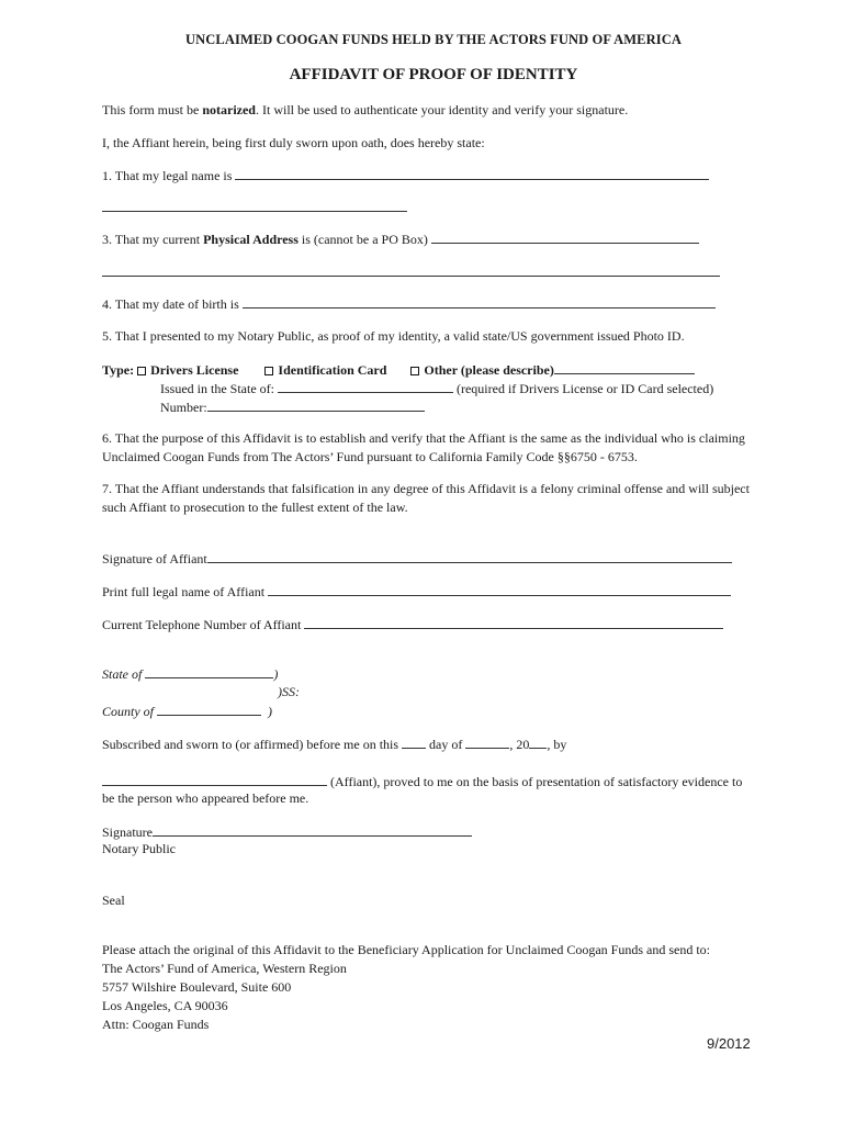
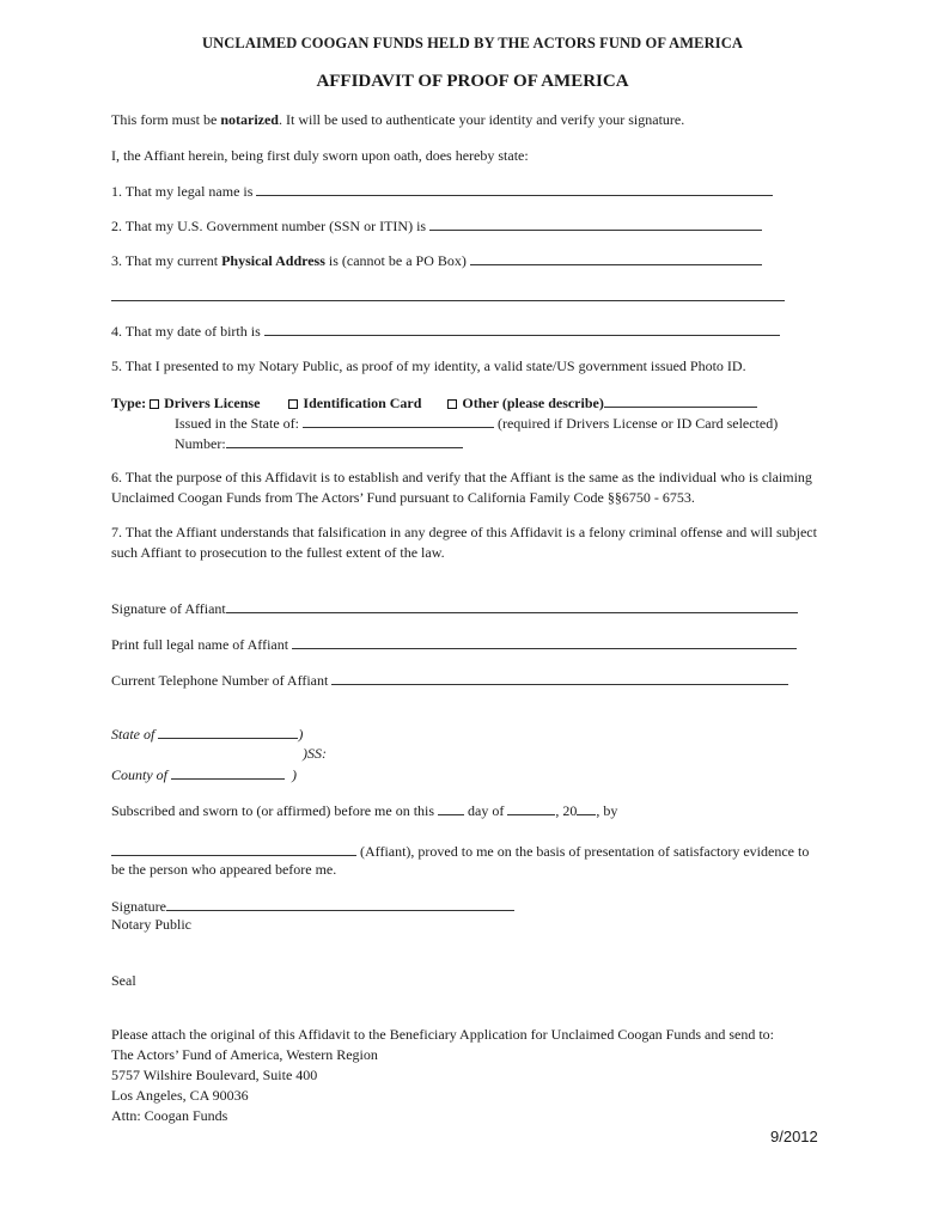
  UNCLAIMED COOGAN FUNDS HELD BY THE ACTORS FUND OF AMERICA
- AFFIDAVIT OF PROOF OF IDENTITY
+ AFFIDAVIT OF PROOF OF AMERICA
  This form must be notarized. It will be used to authenticate your identity and verify your signature.
  I, the Affiant herein, being first duly sworn upon oath, does hereby state:
  1. That my legal name is
+ 2. That my U.S. Government number (SSN or ITIN) is
  3. That my current Physical Address is (cannot be a PO Box)
  4. That my date of birth is
  5. That I presented to my Notary Public, as proof of my identity, a valid state/US government issued Photo ID.
  Type: Drivers License Identification Card Other (please describe)
  Issued in the State of: (required if Drivers License or ID Card selected)
  Number:
  6. That the purpose of this Affidavit is to establish and verify that the Affiant is the same as the individual who is claiming Unclaimed Coogan Funds from The Actors’ Fund pursuant to California Family Code §§6750 - 6753.
  7. That the Affiant understands that falsification in any degree of this Affidavit is a felony criminal offense and will subject such Affiant to prosecution to the fullest extent of the law.
  Signature of Affiant
  Print full legal name of Affiant
  Current Telephone Number of Affiant
  State of )
  )SS:
  County of )
  Subscribed and sworn to (or affirmed) before me on this day of , 20 , by
  (Affiant), proved to me on the basis of presentation of satisfactory evidence to
  be the person who appeared before me.
  Signature
  Notary Public
  Seal
  Please attach the original of this Affidavit to the Beneficiary Application for Unclaimed Coogan Funds and send to:
  The Actors’ Fund of America, Western Region
- 5757 Wilshire Boulevard, Suite 600
+ 5757 Wilshire Boulevard, Suite 400
  Los Angeles, CA 90036
  Attn: Coogan Funds
  9/2012
